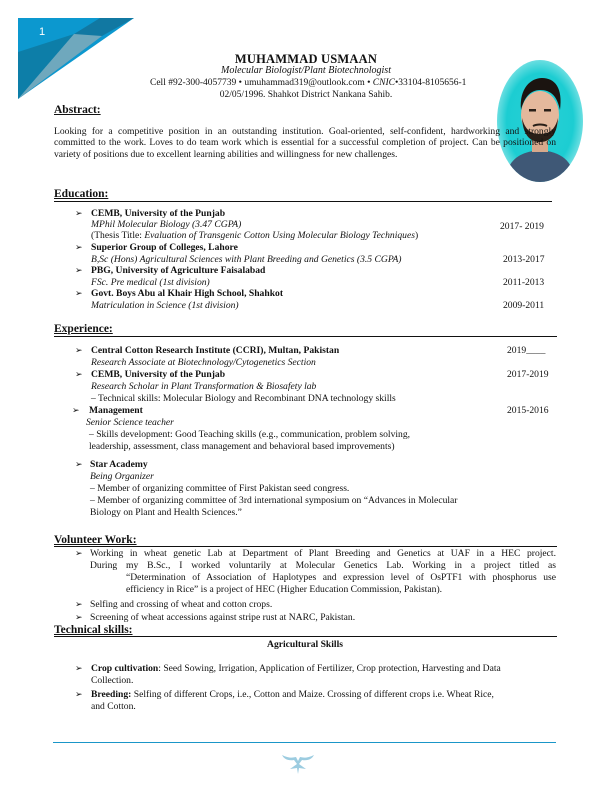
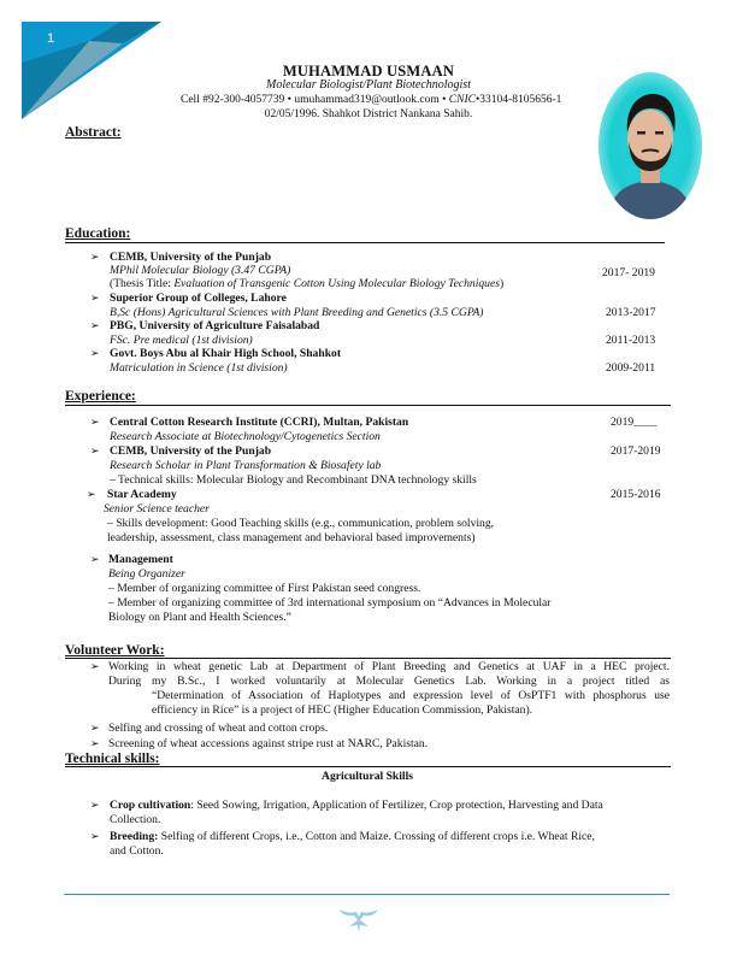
  1
  MUHAMMAD USMAAN
  Molecular Biologist/Plant Biotechnologist
  Cell #92-300-4057739 • umuhammad319@outlook.com • CNIC•33104-8105656-1
  02/05/1996. Shahkot District Nankana Sahib.
  Abstract:
- Looking for a competitive position in an outstanding institution. Goal-oriented, self-confident, hardworking and strongly committed to the work. Loves to do team work which is essential for a successful completion of project. Can be positioned on variety of positions due to excellent learning abilities and willingness for new challenges.
  Education:
  ➢
  CEMB, University of the Punjab
  MPhil Molecular Biology (3.47 CGPA)
  2017- 2019
  (Thesis Title: Evaluation of Transgenic Cotton Using Molecular Biology Techniques)
  ➢
  Superior Group of Colleges, Lahore
  B,Sc (Hons) Agricultural Sciences with Plant Breeding and Genetics (3.5 CGPA)
  2013-2017
  ➢
  PBG, University of Agriculture Faisalabad
  FSc. Pre medical (1st division)
  2011-2013
  ➢
  Govt. Boys Abu al Khair High School, Shahkot
  Matriculation in Science (1st division)
  2009-2011
  Experience:
  ➢
  Central Cotton Research Institute (CCRI), Multan, Pakistan
  2019____
  Research Associate at Biotechnology/Cytogenetics Section
  ➢
  CEMB, University of the Punjab
  2017-2019
  Research Scholar in Plant Transformation & Biosafety lab
  – Technical skills: Molecular Biology and Recombinant DNA technology skills
  ➢
- Management
+ Star Academy
  2015-2016
  Senior Science teacher
  – Skills development: Good Teaching skills (e.g., communication, problem solving,
  leadership, assessment, class management and behavioral based improvements)
  ➢
- Star Academy
+ Management
  Being Organizer
  – Member of organizing committee of First Pakistan seed congress.
  – Member of organizing committee of 3rd international symposium on “Advances in Molecular
  Biology on Plant and Health Sciences.”
  Volunteer Work:
  ➢
  Working in wheat genetic Lab at Department of Plant Breeding and Genetics at UAF in a HEC project.
  During my B.Sc., I worked voluntarily at Molecular Genetics Lab. Working in a project titled as
  “Determination of Association of Haplotypes and expression level of OsPTF1 with phosphorus use
  efficiency in Rice” is a project of HEC (Higher Education Commission, Pakistan).
  ➢
  Selfing and crossing of wheat and cotton crops.
  ➢
  Screening of wheat accessions against stripe rust at NARC, Pakistan.
  Technical skills:
  Agricultural Skills
  ➢
  Crop cultivation: Seed Sowing, Irrigation, Application of Fertilizer, Crop protection, Harvesting and Data
  Collection.
  ➢
  Breeding: Selfing of different Crops, i.e., Cotton and Maize. Crossing of different crops i.e. Wheat Rice,
  and Cotton.
